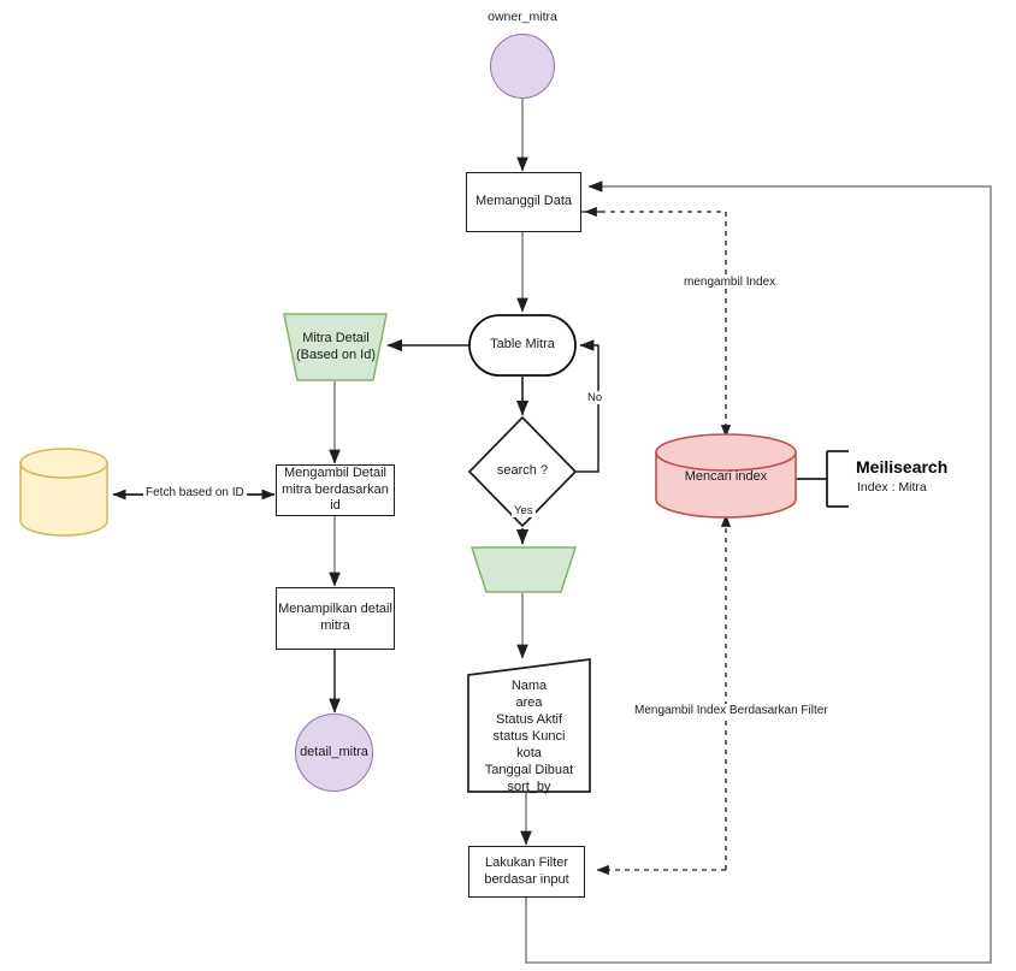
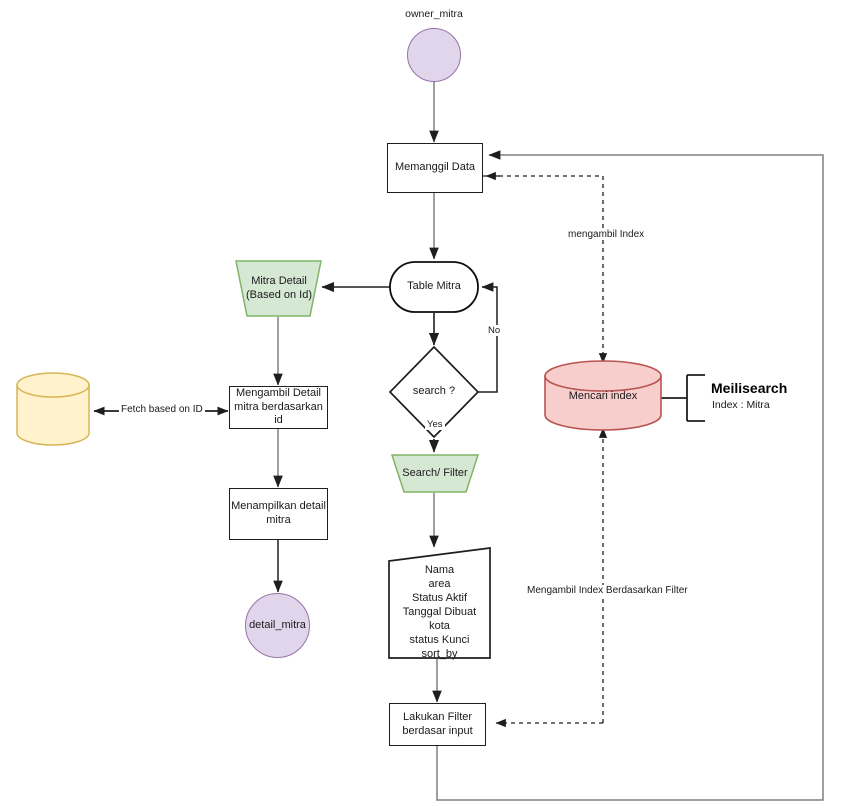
  owner_mitra
  Memanggil Data
  Table Mitra
  Mitra Detail
  (Based on Id)
  search ?
+ Search/ Filter
  Nama
  area
  Status Aktif
- status Kunci
+ Tanggal Dibuat
  kota
- Tanggal Dibuat
+ status Kunci
  sort_by
  Lakukan Filter
  berdasar input
  Mengambil Detail
  mitra berdasarkan id
  Menampilkan detail
  mitra
  detail_mitra
  Mencari index
  Meilisearch
  Index : Mitra
  No
  Yes
  mengambil Index
  Mengambil Index Berdasarkan Filter
  Fetch based on ID
